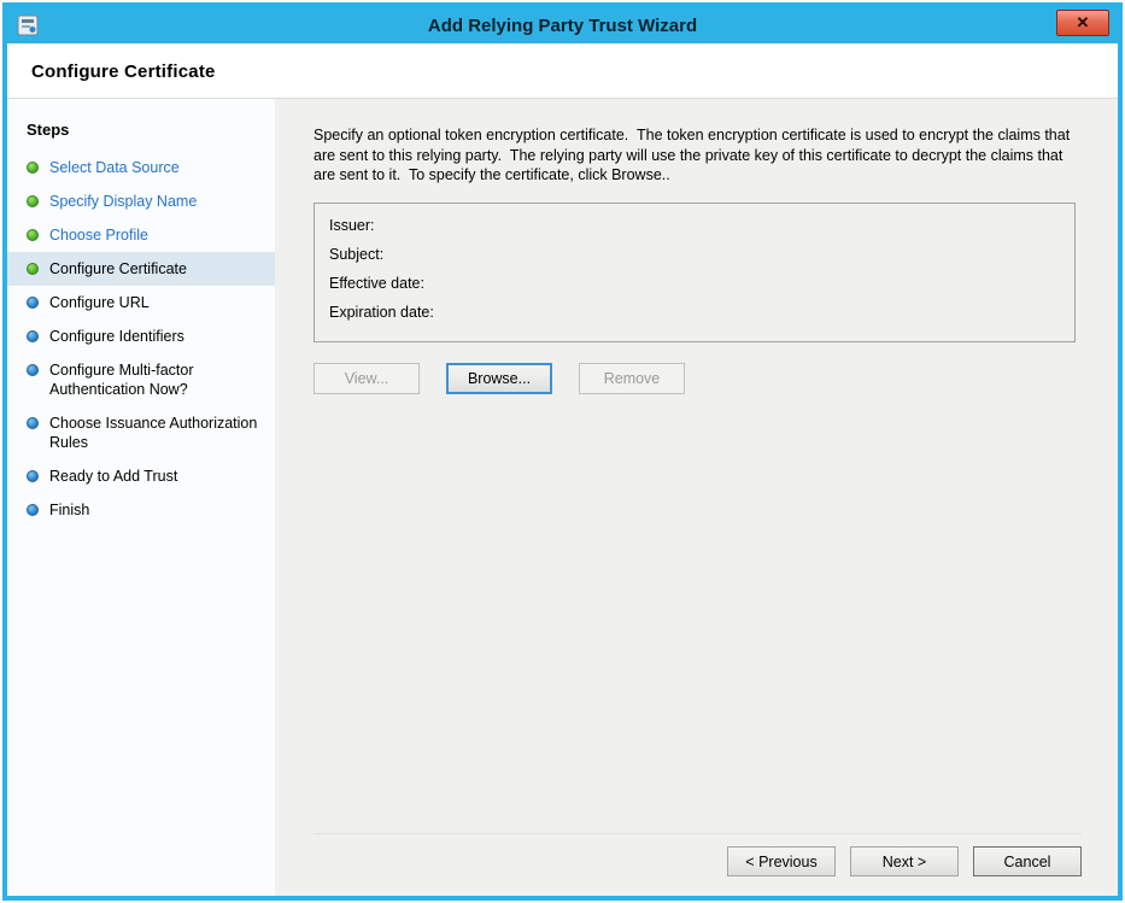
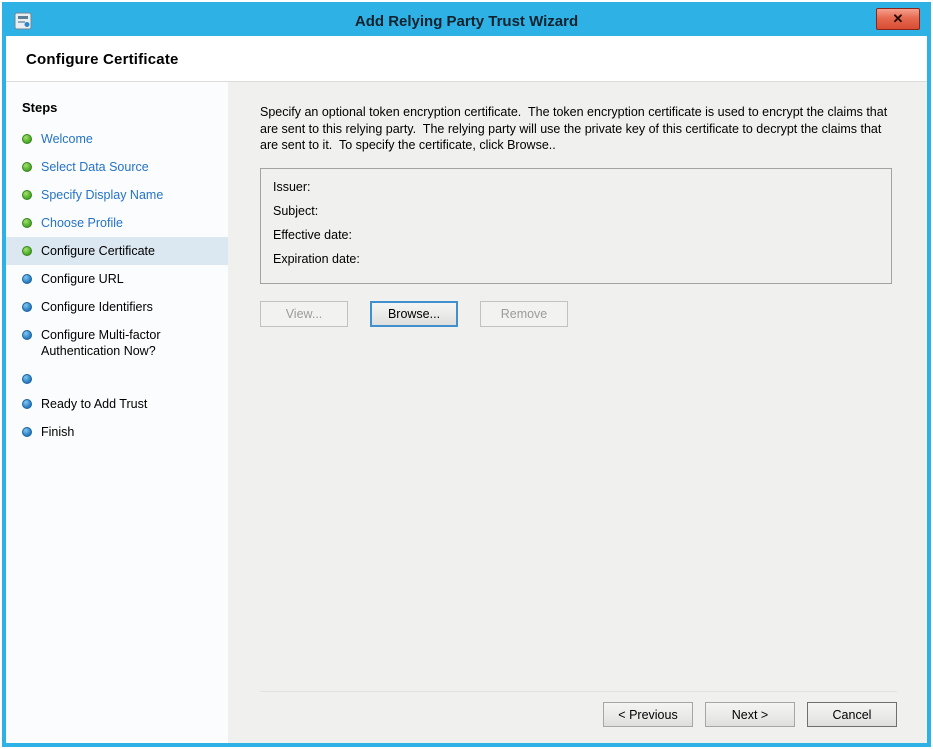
  Add Relying Party Trust Wizard
  ✕
  Configure Certificate
  Steps
+ Welcome
  Select Data Source
  Specify Display Name
  Choose Profile
  Configure Certificate
  Configure URL
  Configure Identifiers
  Configure Multi-factor Authentication Now?
- Choose Issuance Authorization Rules
  Ready to Add Trust
  Finish
  Specify an optional token encryption certificate. The token encryption certificate is used to encrypt the claims that are sent to this relying party. The relying party will use the private key of this certificate to decrypt the claims that are sent to it. To specify the certificate, click Browse..
  Issuer:
  Subject:
  Effective date:
  Expiration date:
  View...
  Browse...
  Remove
  < Previous
  Next >
  Cancel
